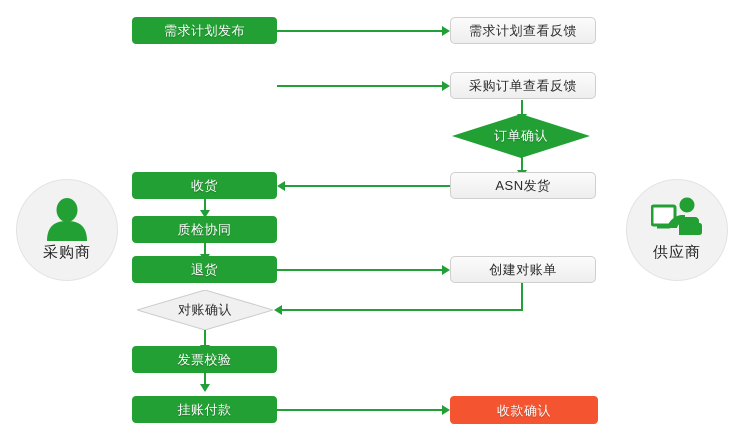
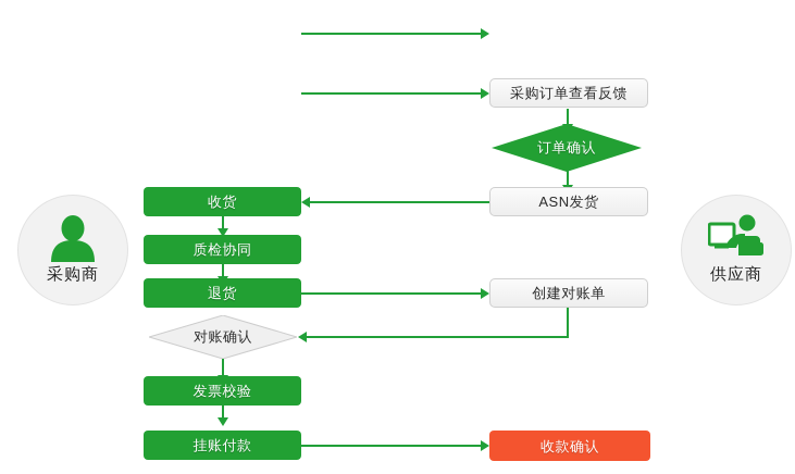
- 需求计划发布
- 需求计划查看反馈
  采购订单查看反馈
  订单确认
  ASN发货
  收货
  质检协同
  退货
  创建对账单
  对账确认
  发票校验
  挂账付款
  收款确认
  采购商
  供应商
